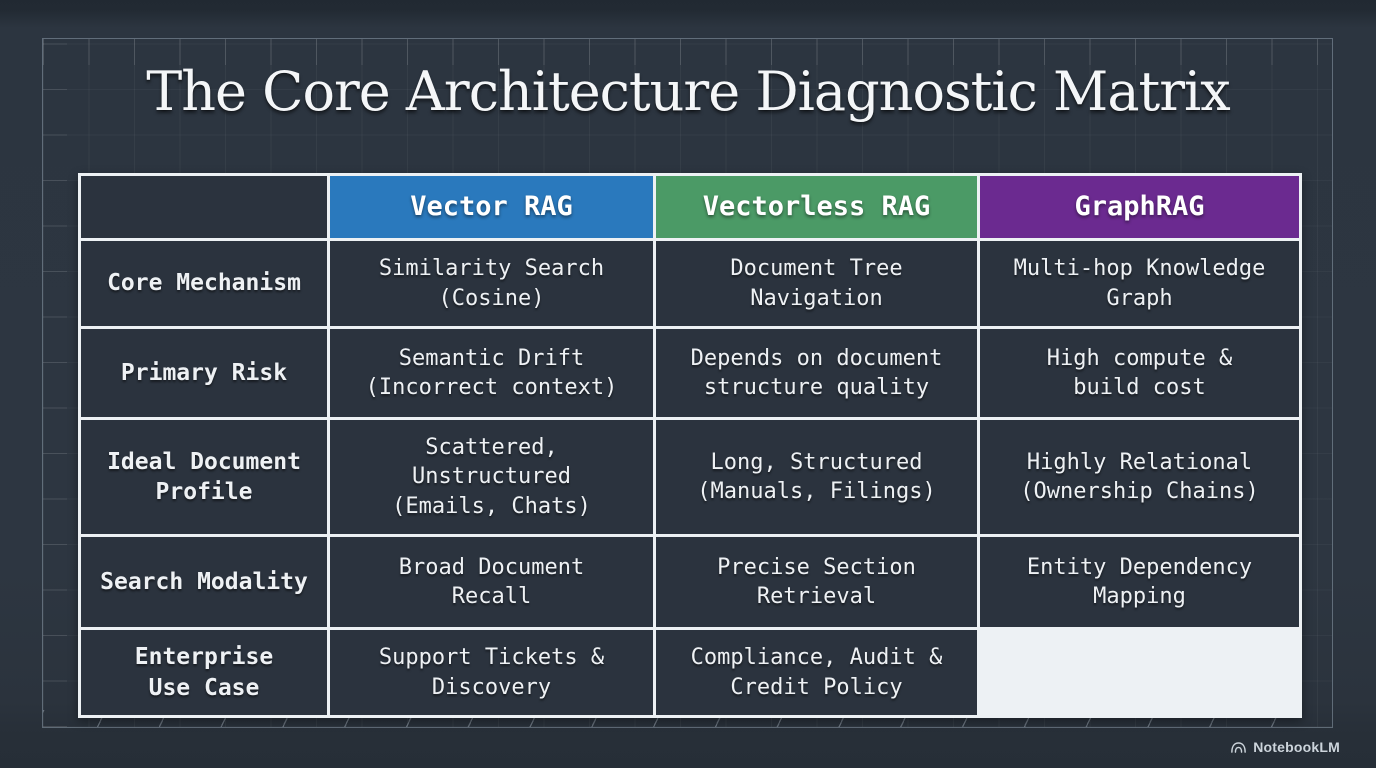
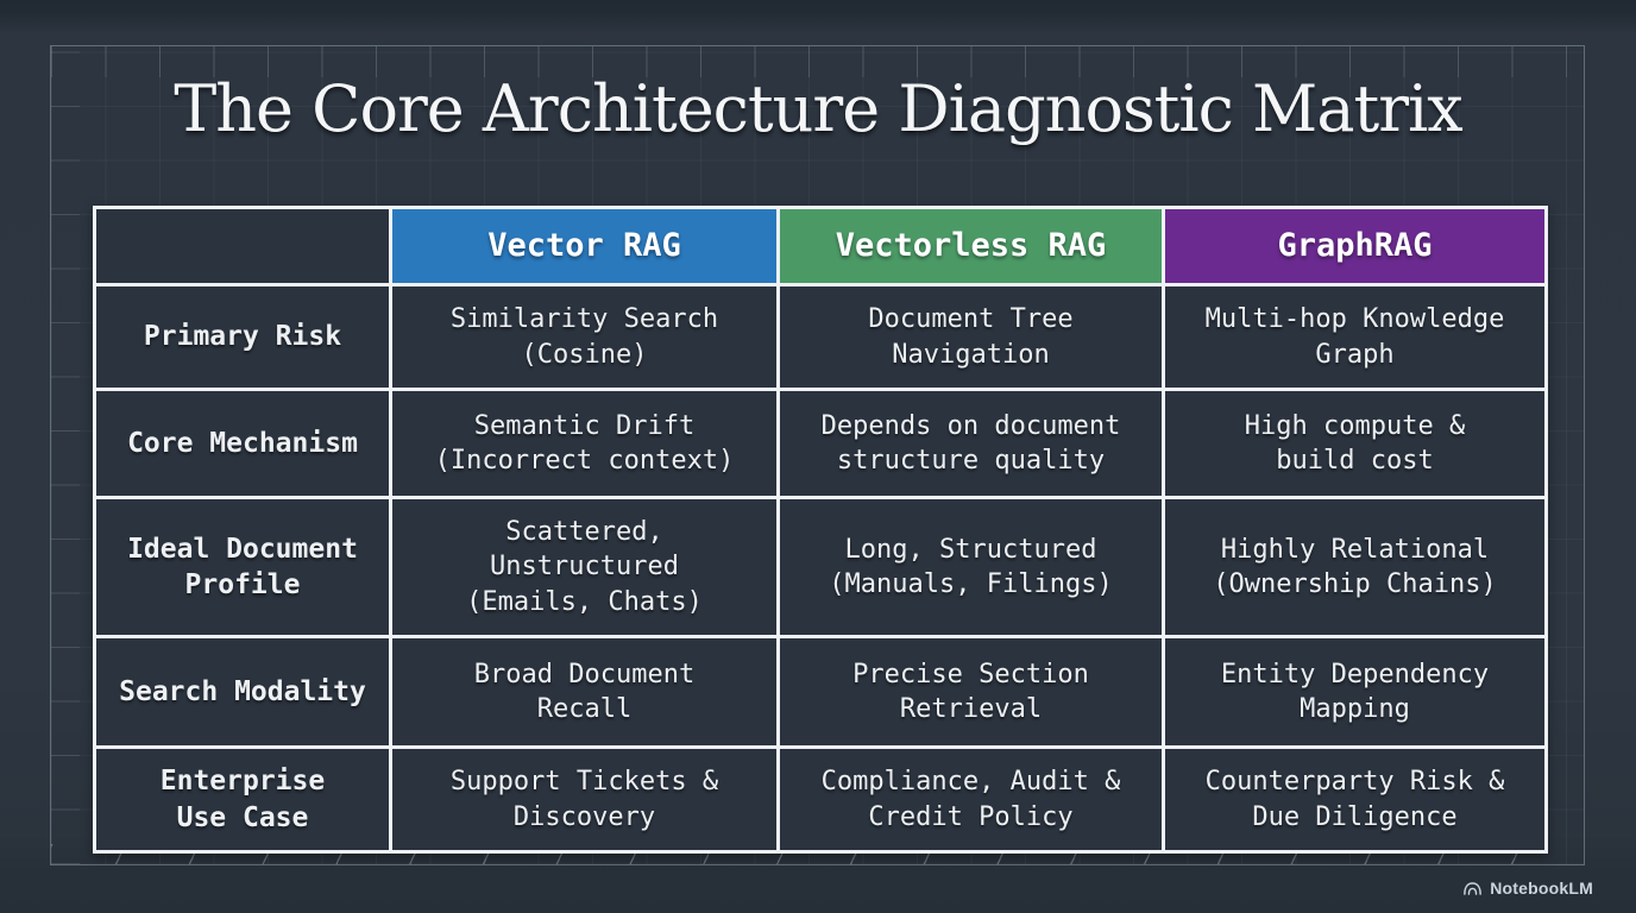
  The Core Architecture Diagnostic Matrix
  Vector RAG
  Vectorless RAG
  GraphRAG
- Core Mechanism
+ Primary Risk
  Similarity Search
  (Cosine)
  Document Tree
  Navigation
  Multi-hop Knowledge
  Graph
- Primary Risk
+ Core Mechanism
  Semantic Drift
  (Incorrect context)
  Depends on document
  structure quality
  High compute &
  build cost
  Ideal Document
  Profile
  Scattered,
  Unstructured
  (Emails, Chats)
  Long, Structured
  (Manuals, Filings)
  Highly Relational
  (Ownership Chains)
  Search Modality
  Broad Document
  Recall
  Precise Section
  Retrieval
  Entity Dependency
  Mapping
  Enterprise
  Use Case
  Support Tickets &
  Discovery
  Compliance, Audit &
  Credit Policy
+ Counterparty Risk &
+ Due Diligence
  NotebookLM
